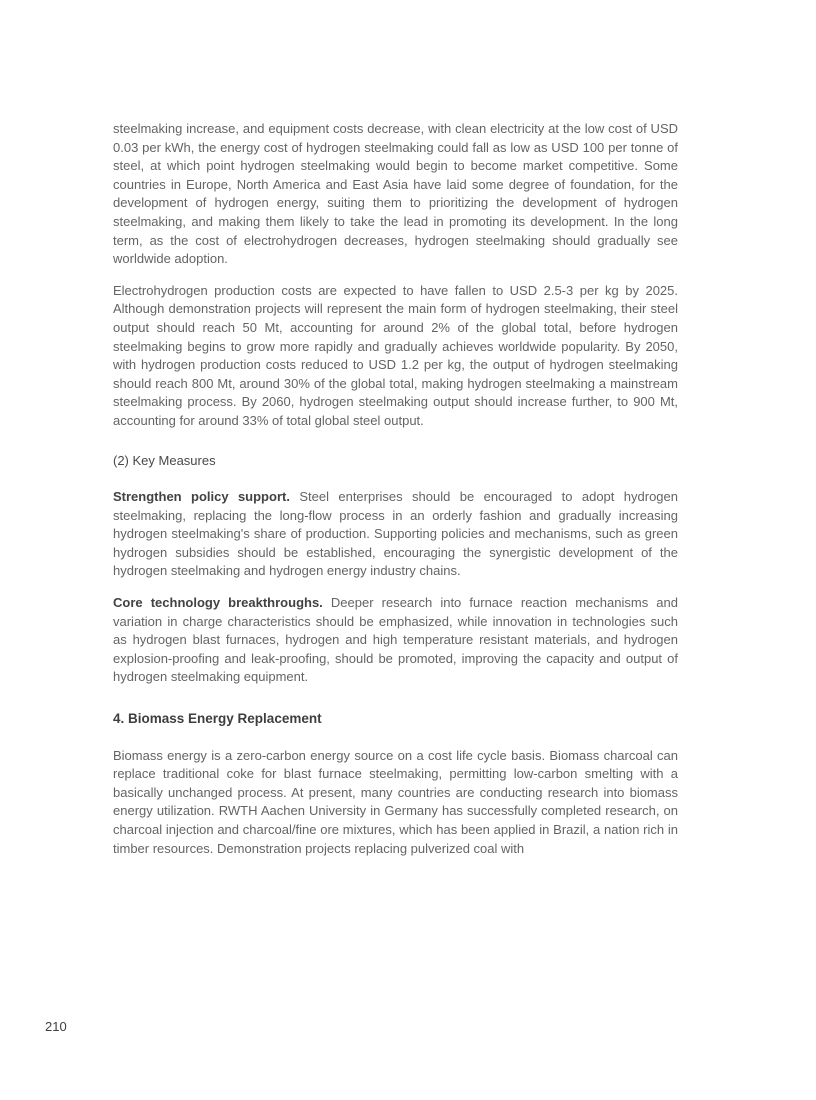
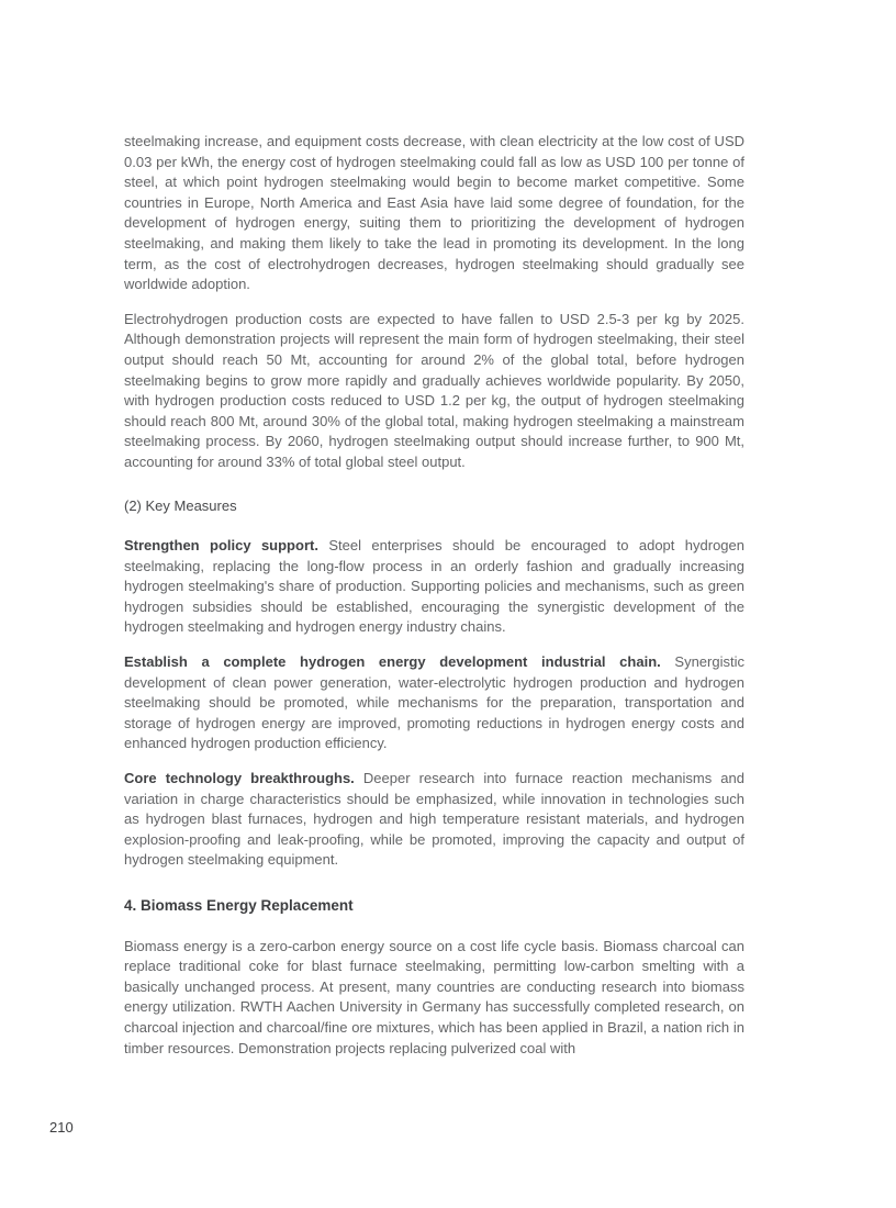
  steelmaking increase, and equipment costs decrease, with clean electricity at the low cost of USD 0.03 per kWh, the energy cost of hydrogen steelmaking could fall as low as USD 100 per tonne of steel, at which point hydrogen steelmaking would begin to become market competitive. Some countries in Europe, North America and East Asia have laid some degree of foundation, for the development of hydrogen energy, suiting them to prioritizing the development of hydrogen steelmaking, and making them likely to take the lead in promoting its development. In the long term, as the cost of electrohydrogen decreases, hydrogen steelmaking should gradually see worldwide adoption.
  Electrohydrogen production costs are expected to have fallen to USD 2.5-3 per kg by 2025. Although demonstration projects will represent the main form of hydrogen steelmaking, their steel output should reach 50 Mt, accounting for around 2% of the global total, before hydrogen steelmaking begins to grow more rapidly and gradually achieves worldwide popularity. By 2050, with hydrogen production costs reduced to USD 1.2 per kg, the output of hydrogen steelmaking should reach 800 Mt, around 30% of the global total, making hydrogen steelmaking a mainstream steelmaking process. By 2060, hydrogen steelmaking output should increase further, to 900 Mt, accounting for around 33% of total global steel output.
  (2) Key Measures
  Strengthen policy support. Steel enterprises should be encouraged to adopt hydrogen steelmaking, replacing the long-flow process in an orderly fashion and gradually increasing hydrogen steelmaking's share of production. Supporting policies and mechanisms, such as green hydrogen subsidies should be established, encouraging the synergistic development of the hydrogen steelmaking and hydrogen energy industry chains.
+ Establish a complete hydrogen energy development industrial chain. Synergistic development of clean power generation, water-electrolytic hydrogen production and hydrogen steelmaking should be promoted, while mechanisms for the preparation, transportation and storage of hydrogen energy are improved, promoting reductions in hydrogen energy costs and enhanced hydrogen production efficiency.
- Core technology breakthroughs. Deeper research into furnace reaction mechanisms and variation in charge characteristics should be emphasized, while innovation in technologies such as hydrogen blast furnaces, hydrogen and high temperature resistant materials, and hydrogen explosion-proofing and leak-proofing, should be promoted, improving the capacity and output of hydrogen steelmaking equipment.
+ Core technology breakthroughs. Deeper research into furnace reaction mechanisms and variation in charge characteristics should be emphasized, while innovation in technologies such as hydrogen blast furnaces, hydrogen and high temperature resistant materials, and hydrogen explosion-proofing and leak-proofing, while be promoted, improving the capacity and output of hydrogen steelmaking equipment.
  4. Biomass Energy Replacement
  Biomass energy is a zero-carbon energy source on a cost life cycle basis. Biomass charcoal can replace traditional coke for blast furnace steelmaking, permitting low-carbon smelting with a basically unchanged process. At present, many countries are conducting research into biomass energy utilization. RWTH Aachen University in Germany has successfully completed research, on charcoal injection and charcoal/fine ore mixtures, which has been applied in Brazil, a nation rich in timber resources. Demonstration projects replacing pulverized coal with
  210
